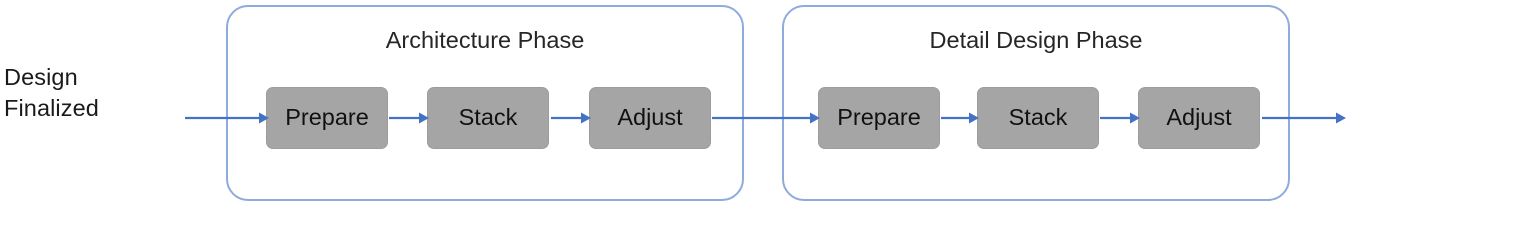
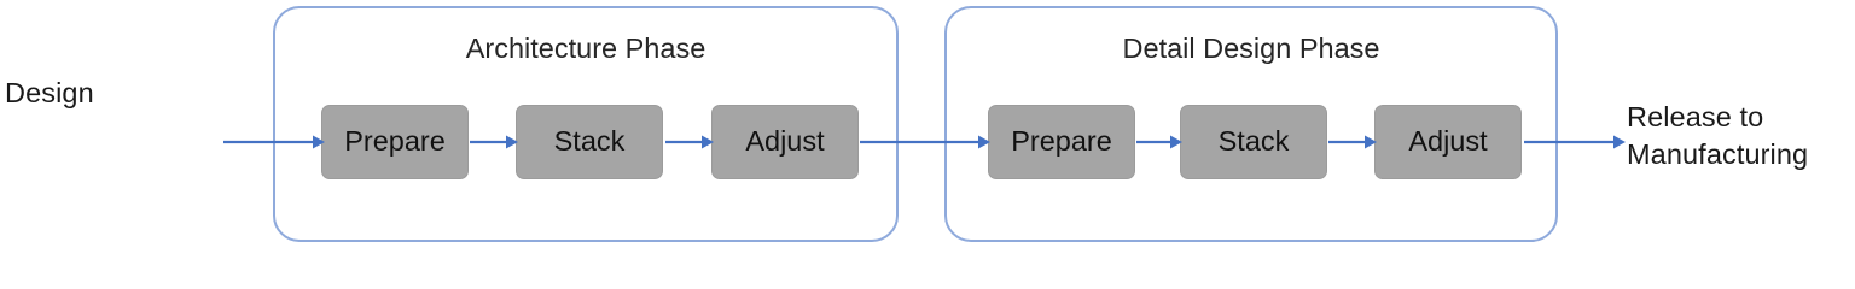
  Design
- Finalized
  Architecture Phase
  Detail Design Phase
  Prepare
  Stack
  Adjust
  Prepare
  Stack
  Adjust
+ Release to
+ Manufacturing
